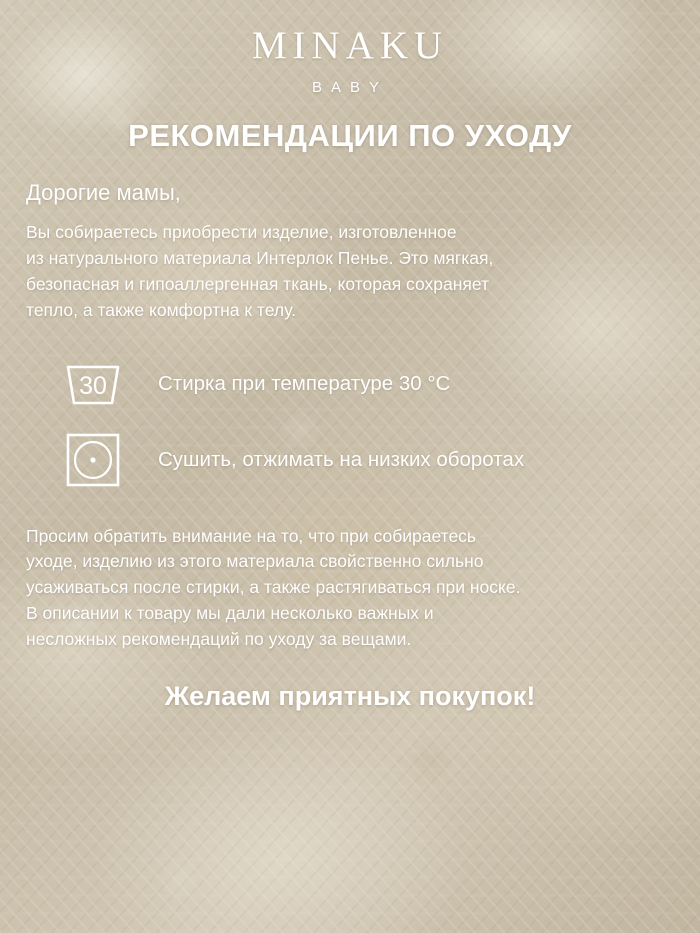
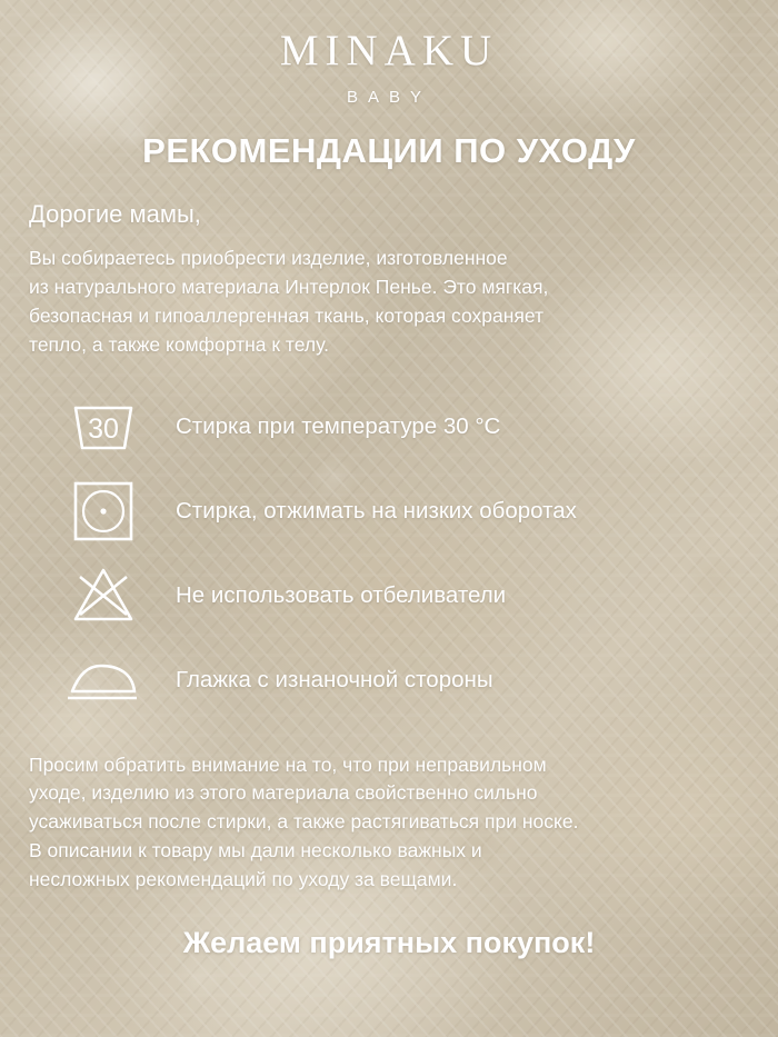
  MINAKU
  BABY
  РЕКОМЕНДАЦИИ ПО УХОДУ
  Дорогие мамы,
  Вы собираетесь приобрести изделие, изготовленное
  из натурального материала Интерлок Пенье. Это мягкая,
  безопасная и гипоаллергенная ткань, которая сохраняет
  тепло, а также комфортна к телу.
  30
  Стирка при температуре 30 °C
- Сушить, отжимать на низких оборотах
+ Стирка, отжимать на низких оборотах
+ Не использовать отбеливатели
+ Глажка с изнаночной стороны
- Просим обратить внимание на то, что при собираетесь
+ Просим обратить внимание на то, что при неправильном
  уходе, изделию из этого материала свойственно сильно
  усаживаться после стирки, а также растягиваться при носке.
  В описании к товару мы дали несколько важных и
  несложных рекомендаций по уходу за вещами.
  Желаем приятных покупок!
